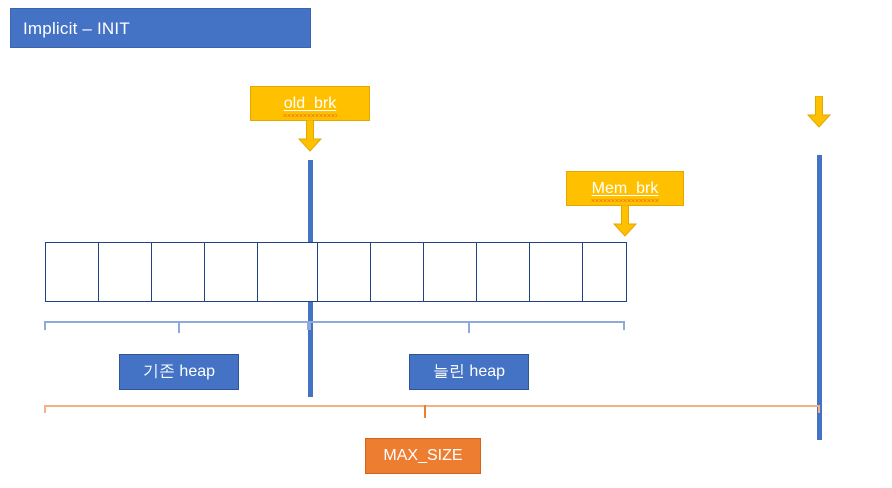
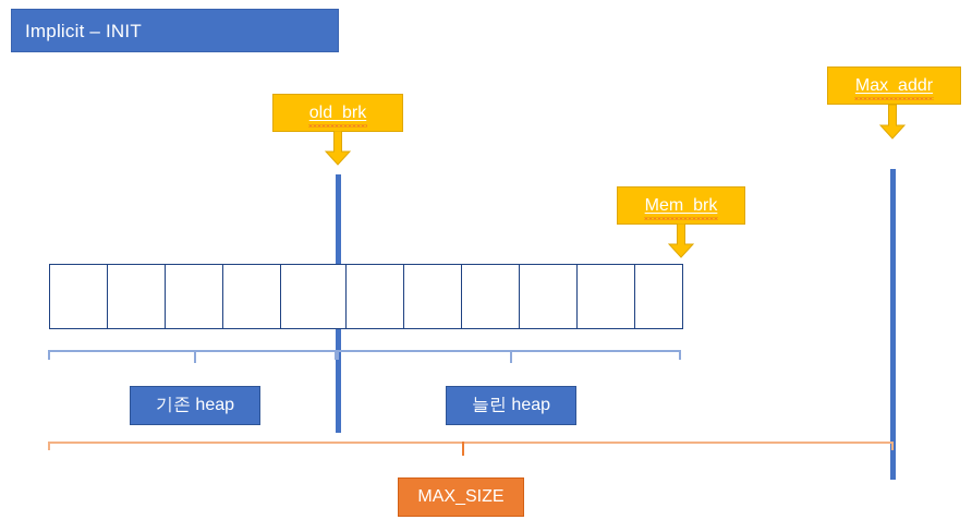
  Implicit – INIT
  old_brk
  Mem_brk
+ Max_addr
  기존 heap
  늘린 heap
  MAX_SIZE
